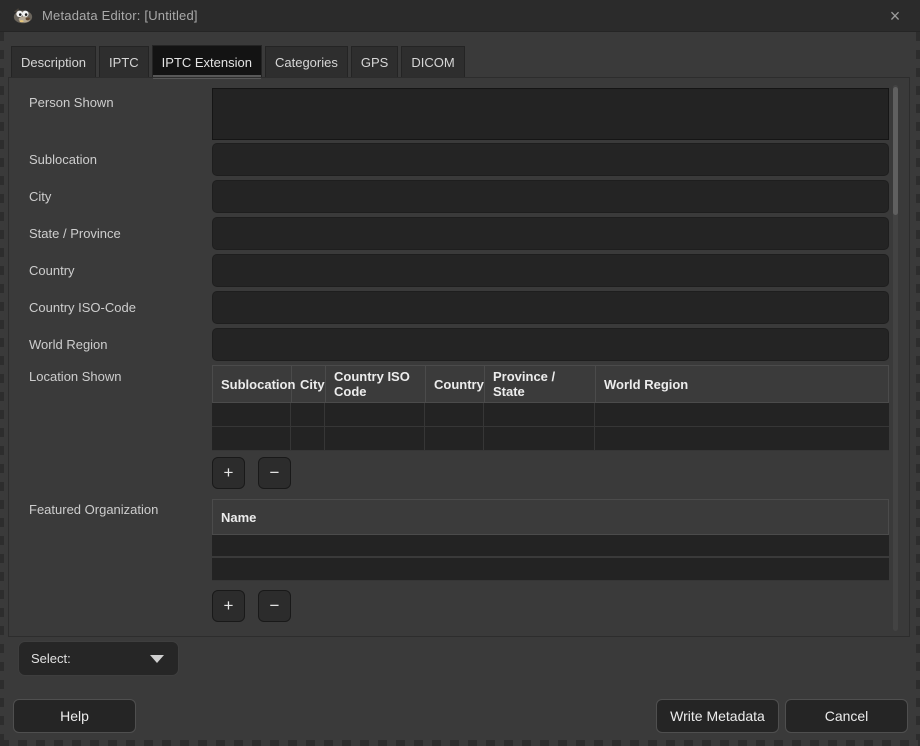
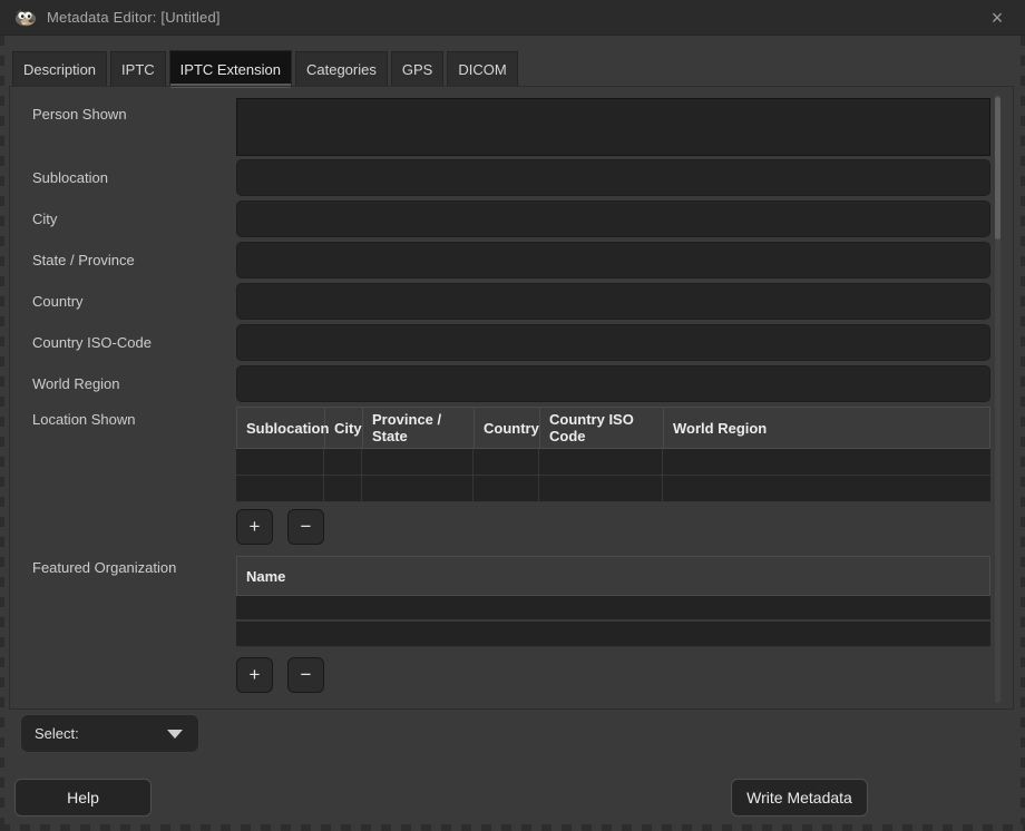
  Metadata Editor: [Untitled]
  ×
  Description
  IPTC
  IPTC Extension
  Categories
  GPS
  DICOM
  Person Shown
  Sublocation
  City
  State / Province
  Country
  Country ISO-Code
  World Region
  Location Shown
  Featured Organization
  Sublocation
  City
- Country ISO Code
+ Province / State
  Country
- Province / State
+ Country ISO Code
  World Region
  +
  −
  Name
  +
  −
  Select:
  Help
  Write Metadata
- Cancel
